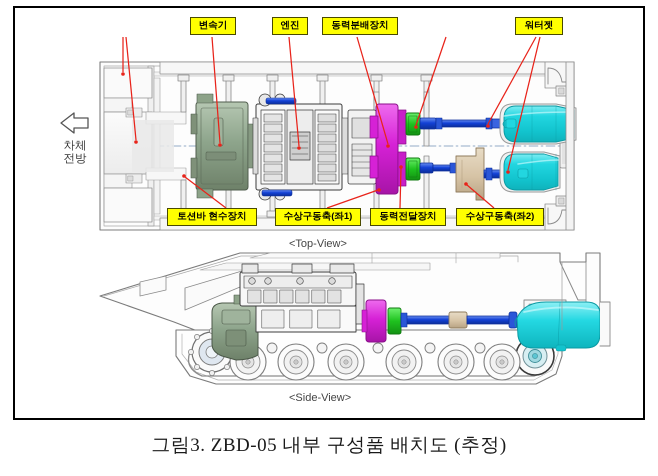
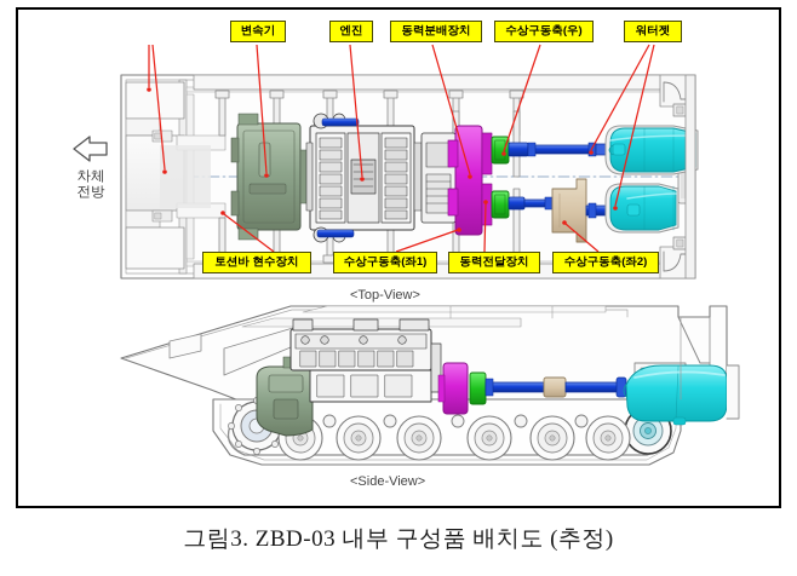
  변속기
  엔진
  동력분배장치
+ 수상구동축(우)
  워터젯
  토션바 현수장치
  수상구동축(좌1)
  동력전달장치
  수상구동축(좌2)
  차체
  전방
  <Top-View>
  <Side-View>
- 그림3. ZBD-05 내부 구성품 배치도 (추정)
+ 그림3. ZBD-03 내부 구성품 배치도 (추정)
